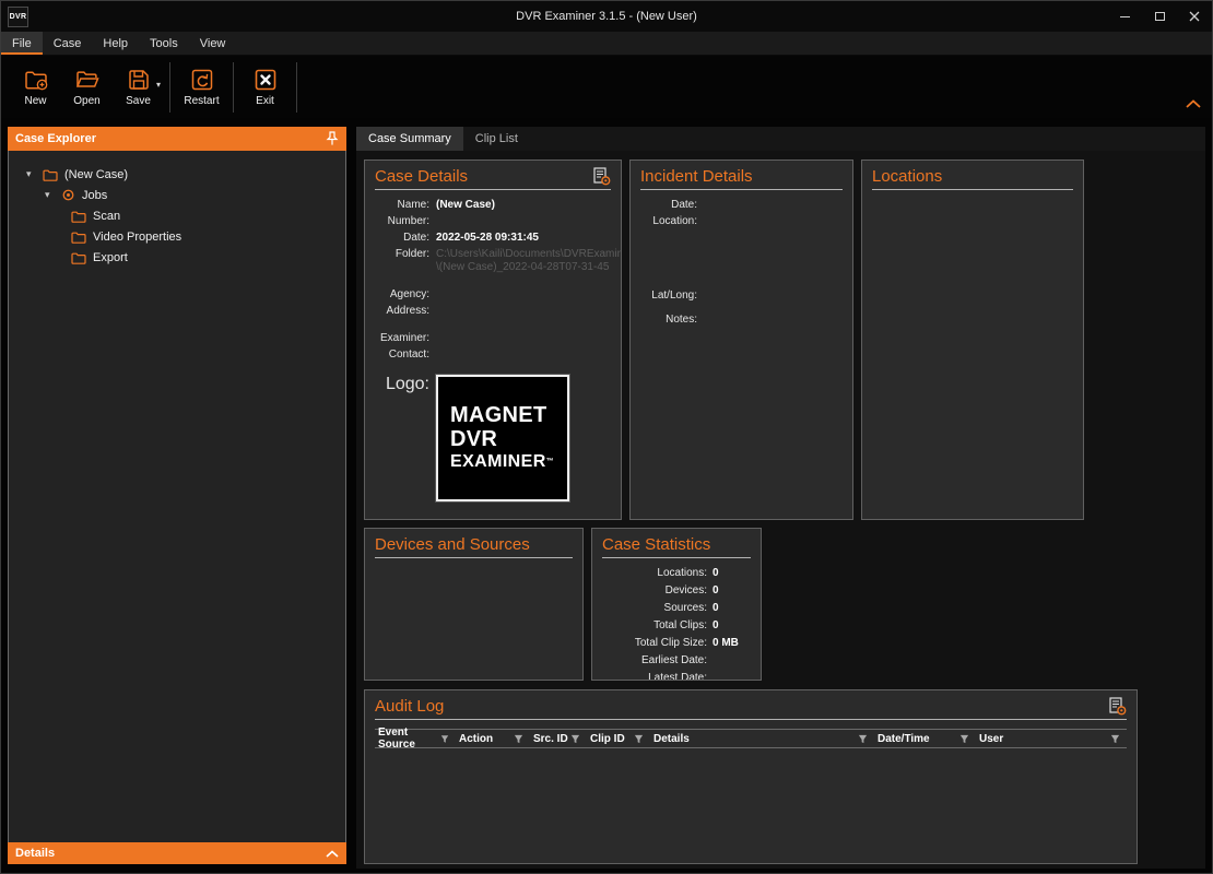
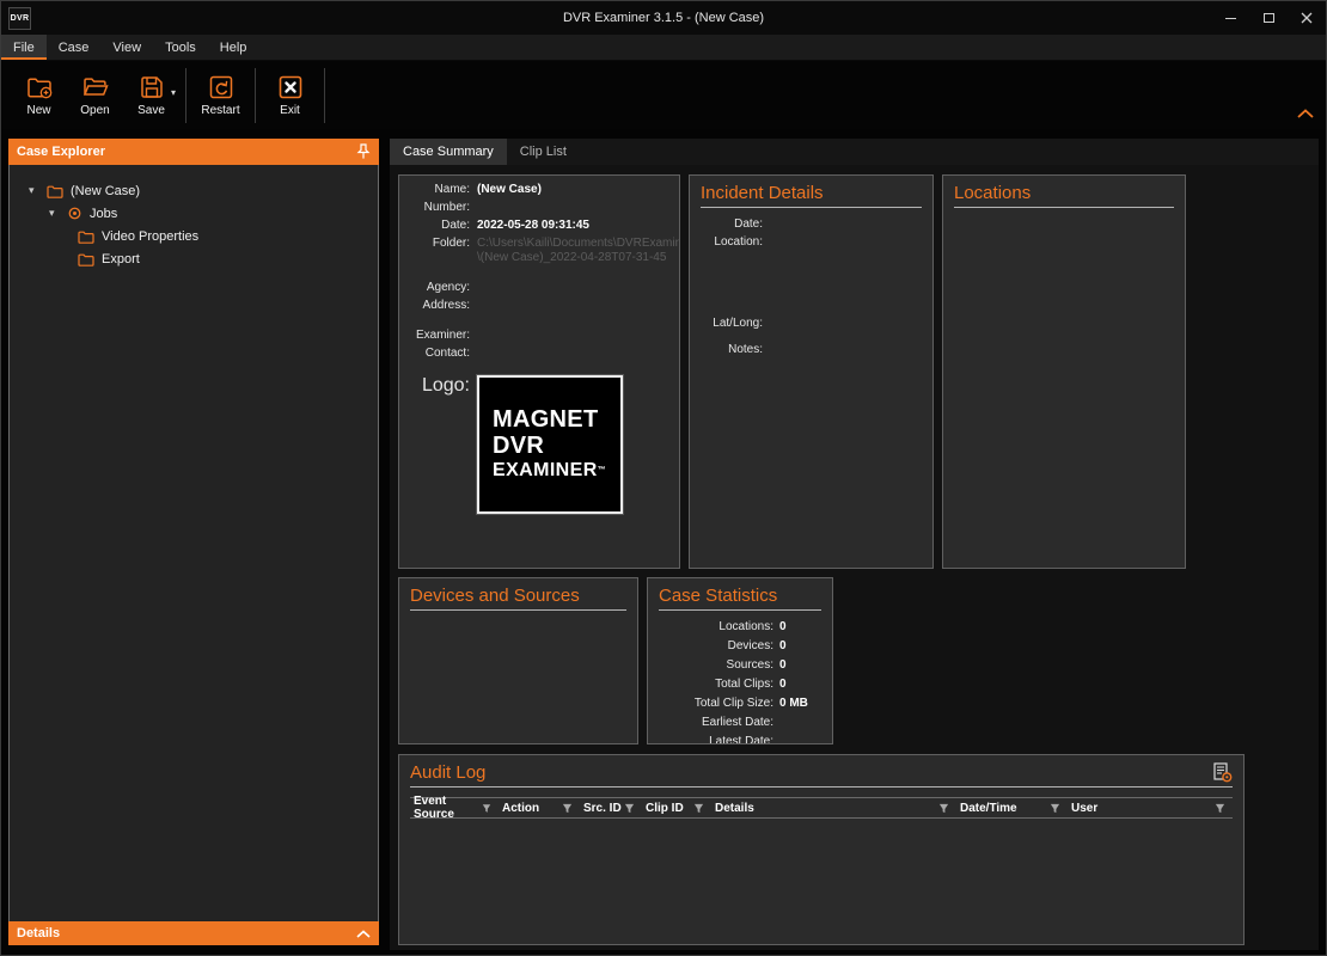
- DVR Examiner 3.1.5 - (New User)
+ DVR Examiner 3.1.5 - (New Case)
  File
  Case
- Help
+ View
  Tools
- View
+ Help
  New
  Open
  ▾
  Save
  Restart
  Exit
  Case Explorer
  ▾
  (New Case)
  ▾
  Jobs
- Scan
  Video Properties
  Export
  Details
  Case Summary
  Clip List
- Case Details
  Name:
  (New Case)
  Number:
  Date:
  2022-05-28 09:31:45
  Folder:
  C:\Users\Kaili\Documents\DVRExamin
  \(New Case)_2022-04-28T07-31-45
  Agency:
  Address:
  Examiner:
  Contact:
  Logo:
  MAGNET
  DVR
  EXAMINER
  Incident Details
  Date:
  Location:
  Lat/Long:
  Notes:
  Locations
  Devices and Sources
  Case Statistics
  Locations:
  0
  Devices:
  0
  Sources:
  0
  Total Clips:
  0
  Total Clip Size:
  0 MB
  Earliest Date:
  Latest Date:
  Audit Log
  Event Source
  Action
  Src. ID
  Clip ID
  Details
  Date/Time
  User
